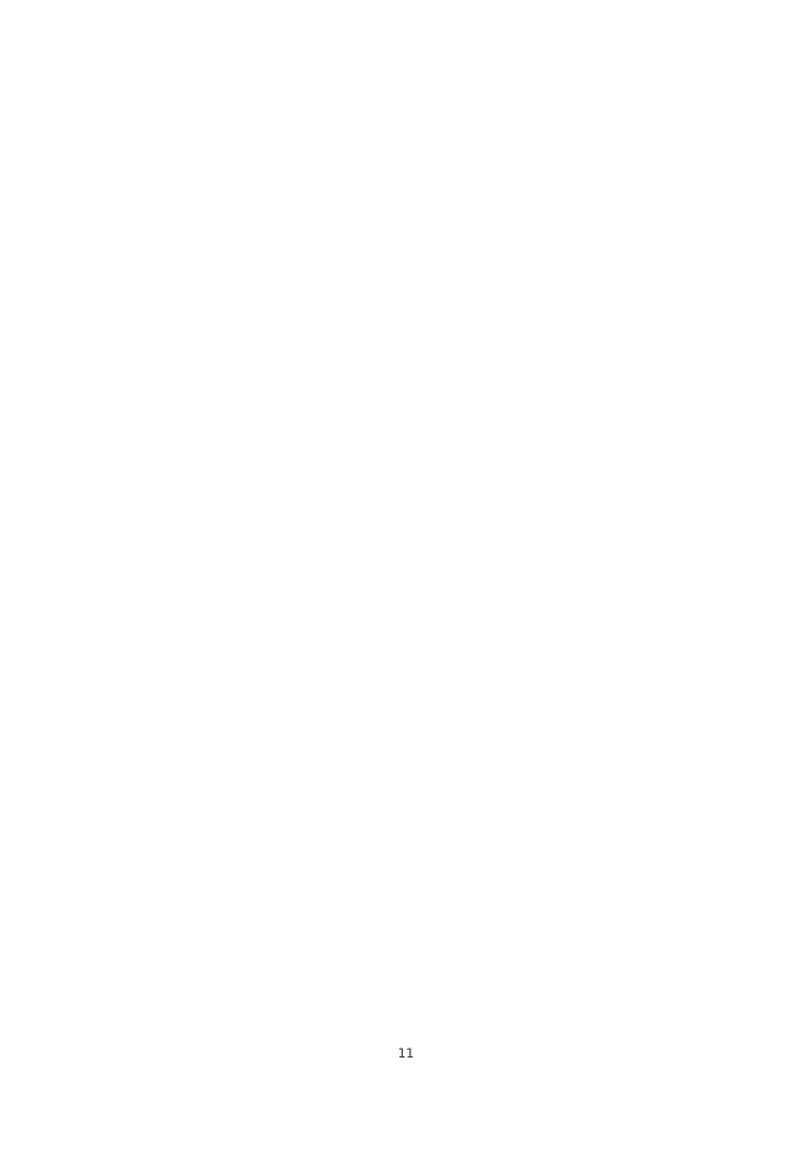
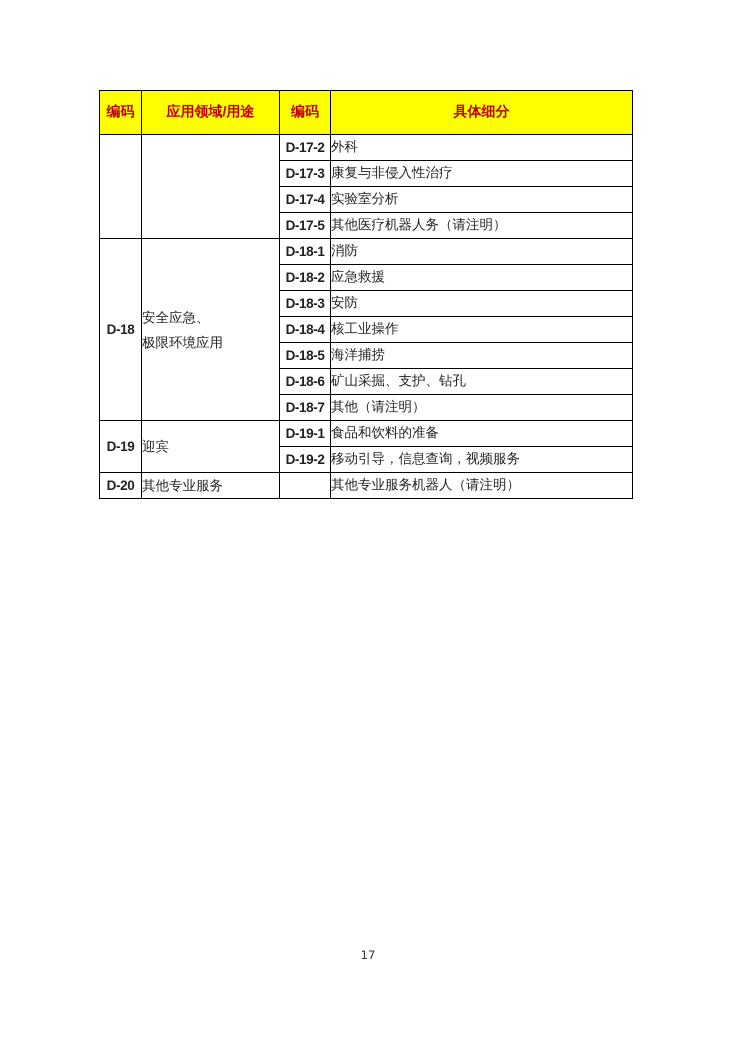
+ 编码	应用领域/用途	编码	具体细分
+ 		D-17-2	外科
+ D-17-3	康复与非侵入性治疗
+ D-17-4	实验室分析
+ D-17-5	其他医疗机器人务（请注明）
+ D-18	安全应急、 极限环境应用	D-18-1	消防
+ D-18-2	应急救援
+ D-18-3	安防
+ D-18-4	核工业操作
+ D-18-5	海洋捕捞
+ D-18-6	矿山采掘、支护、钻孔
+ D-18-7	其他（请注明）
+ D-19	迎宾	D-19-1	食品和饮料的准备
+ D-19-2	移动引导，信息查询，视频服务
+ D-20	其他专业服务		其他专业服务机器人（请注明）
- 11
+ 17
